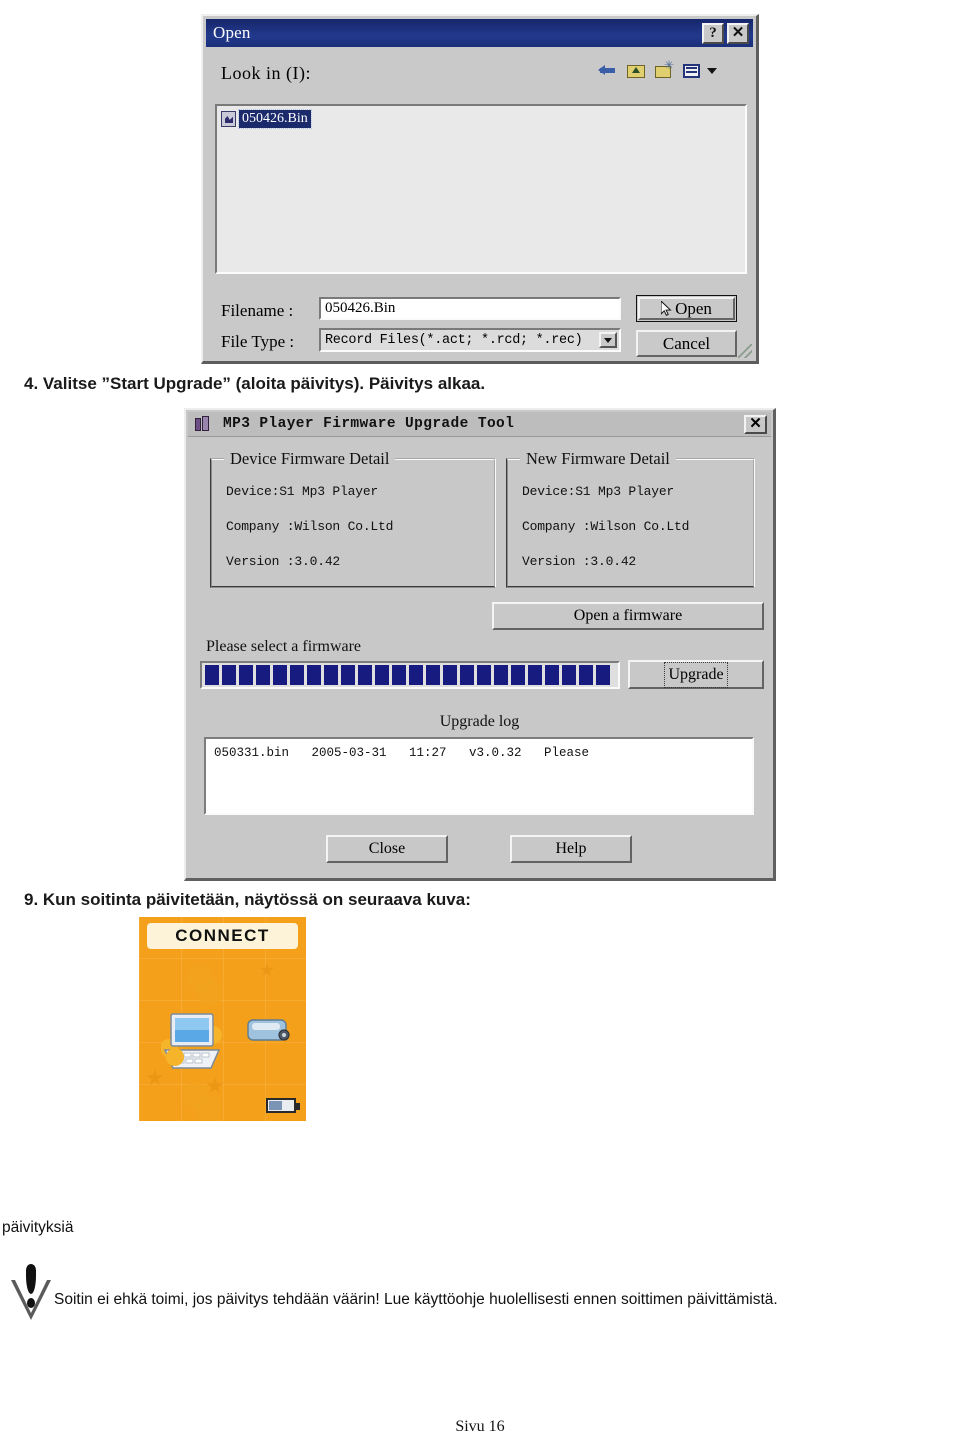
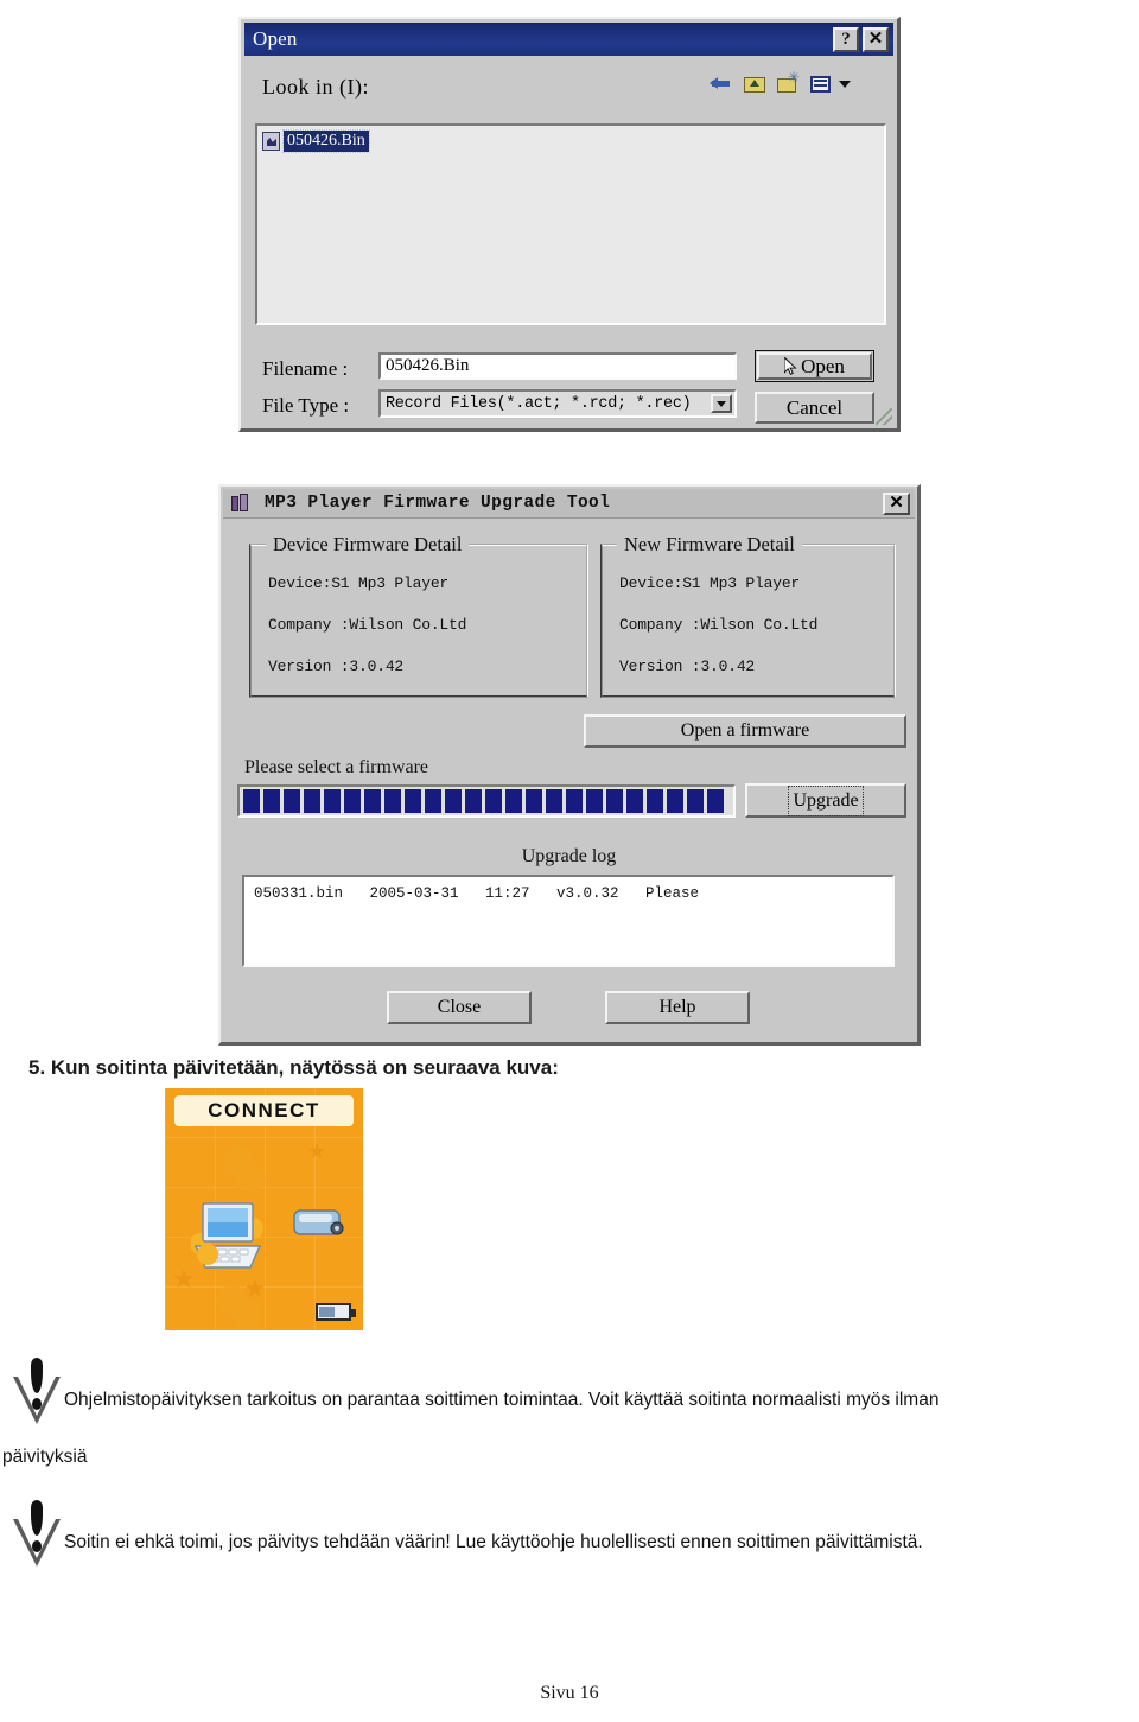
  Open
  ?
  ✕
  Look in (I):
  050426.Bin
  Filename :
  050426.Bin
  File Type :
  Record Files(*.act; *.rcd; *.rec)
  Open
  Cancel
- 4. Valitse ”Start Upgrade” (aloita päivitys). Päivitys alkaa.
  MP3 Player Firmware Upgrade Tool
  ✕
  Device Firmware Detail
  Device:S1 Mp3 Player
  Company :Wilson Co.Ltd
  Version :3.0.42
  New Firmware Detail
  Device:S1 Mp3 Player
  Company :Wilson Co.Ltd
  Version :3.0.42
  Open a firmware
  Please select a firmware
  Upgrade
  Upgrade log
  050331.bin 2005-03-31 11:27 v3.0.32 Please
  Close
  Help
- 9. Kun soitinta päivitetään, näytössä on seuraava kuva:
+ 5. Kun soitinta päivitetään, näytössä on seuraava kuva:
  ★
  ★
  ★
  CONNECT
+ Ohjelmistopäivityksen tarkoitus on parantaa soittimen toimintaa. Voit käyttää soitinta normaalisti myös ilman
  päivityksiä
  Soitin ei ehkä toimi, jos päivitys tehdään väärin! Lue käyttöohje huolellisesti ennen soittimen päivittämistä.
  Sivu 16
